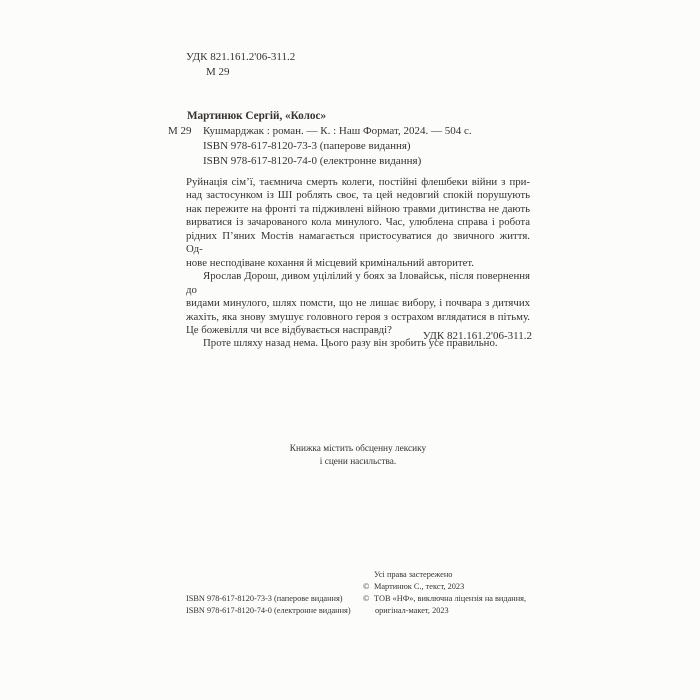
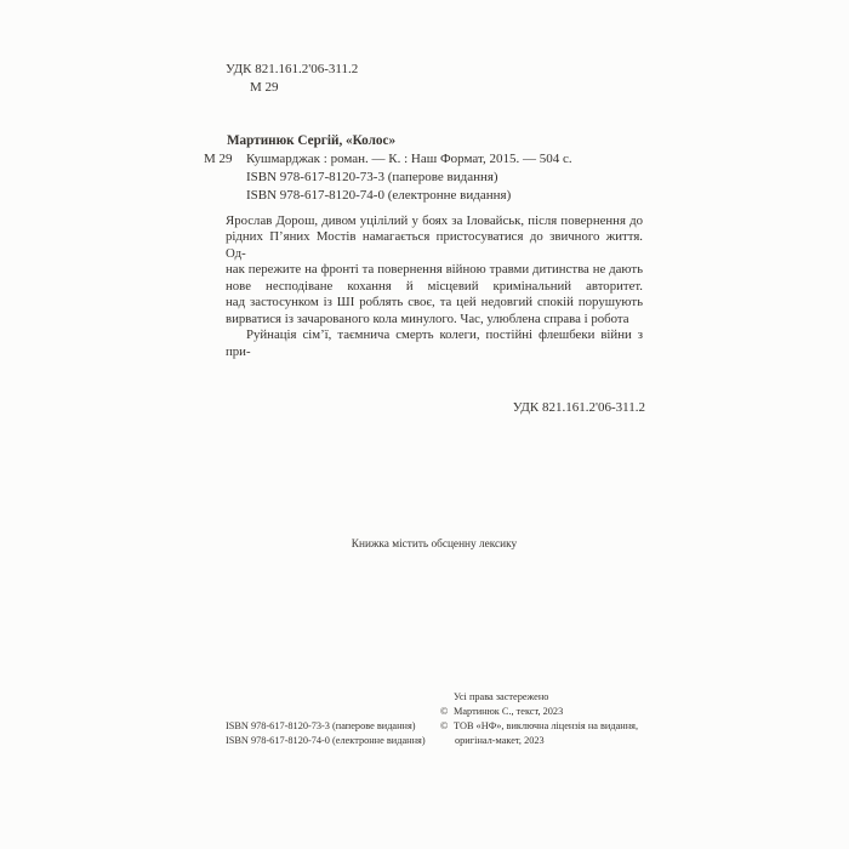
  УДК 821.161.2'06-311.2
  М 29
  Мартинюк Сергій, «Колос»
  М 29
- Кушмарджак : роман. — К. : Наш Формат, 2024. — 504 с.
+ Кушмарджак : роман. — К. : Наш Формат, 2015. — 504 с.
  ISBN 978-617-8120-73-3 (паперове видання)
  ISBN 978-617-8120-74-0 (електронне видання)
- Руйнація сім’ї, таємнича смерть колеги, постійні флешбеки війни з при-
+ Ярослав Дорош, дивом уцілілий у боях за Іловайськ, після повернення до
- над застосунком із ШІ роблять своє, та цей недовгий спокій порушують
+ рідних П’яних Мостів намагається пристосуватися до звичного життя. Од-
- нак пережите на фронті та підживлені війною травми дитинства не дають
+ нак пережите на фронті та повернення війною травми дитинства не дають
- вирватися із зачарованого кола минулого. Час, улюблена справа і робота
+ нове несподіване кохання й місцевий кримінальний авторитет.
- рідних П’яних Мостів намагається пристосуватися до звичного життя. Од-
+ над застосунком із ШІ роблять своє, та цей недовгий спокій порушують
- нове несподіване кохання й місцевий кримінальний авторитет.
+ вирватися із зачарованого кола минулого. Час, улюблена справа і робота
- Ярослав Дорош, дивом уцілілий у боях за Іловайськ, після повернення до
+ Руйнація сім’ї, таємнича смерть колеги, постійні флешбеки війни з при-
- видами минулого, шлях помсти, що не лишає вибору, і почвара з дитячих
- жахіть, яка знову змушує головного героя з острахом вглядатися в пітьму.
- Це божевілля чи все відбувається насправді?
- Проте шляху назад нема. Цього разу він зробить усе правильно.
  УДК 821.161.2'06-311.2
  Книжка містить обсценну лексику
- і сцени насильства.
  ISBN 978-617-8120-73-3 (паперове видання)
  ISBN 978-617-8120-74-0 (електронне видання)
  Усі права застережено
  ©
  Мартинюк С., текст, 2023
  ©
  ТОВ «НФ», виключна ліцензія на видання,
  оригінал-макет, 2023
